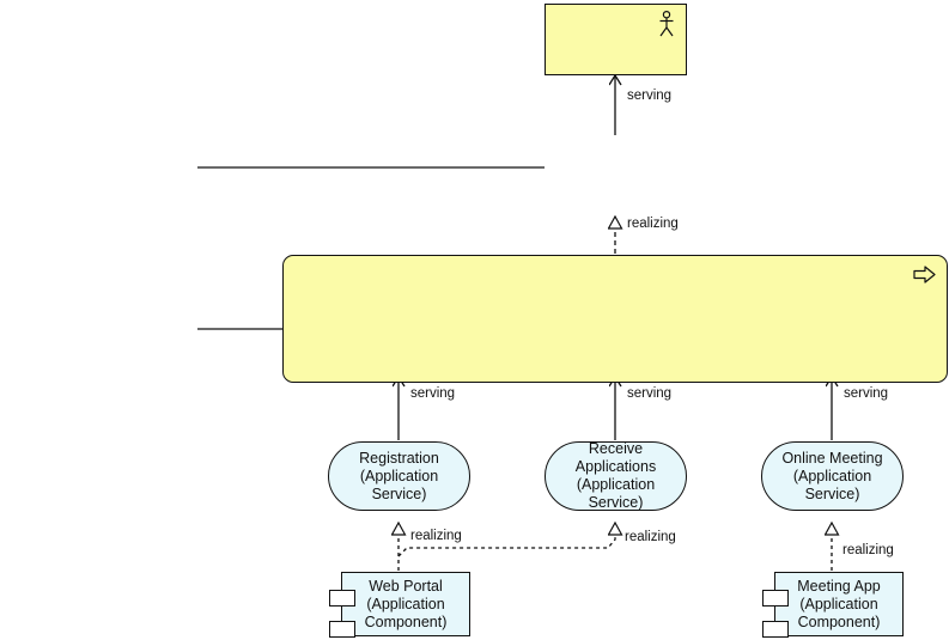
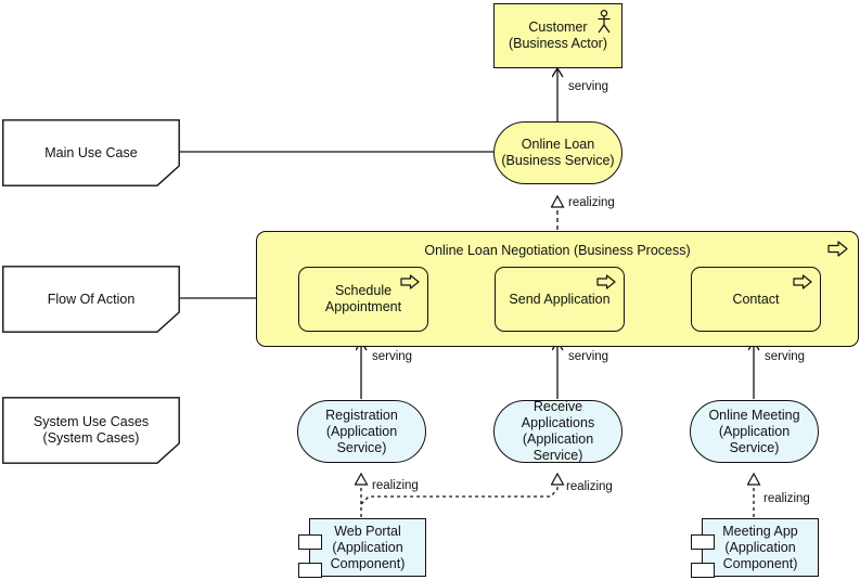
  serving
  realizing
  serving
  serving
  serving
  realizing
  realizing
  realizing
+ Main Use Case
+ Flow Of Action
+ System Use Cases
+ (System Cases)
+ Customer
+ (Business Actor)
+ Online Loan
+ (Business Service)
+ Online Loan Negotiation (Business Process)
+ Schedule
+ Appointment
+ Send Application
+ Contact
  Registration
  (Application Service)
  Receive Applications
  (Application Service)
  Online Meeting
  (Application Service)
  Web Portal
  (Application
  Component)
  Meeting App
  (Application
  Component)
